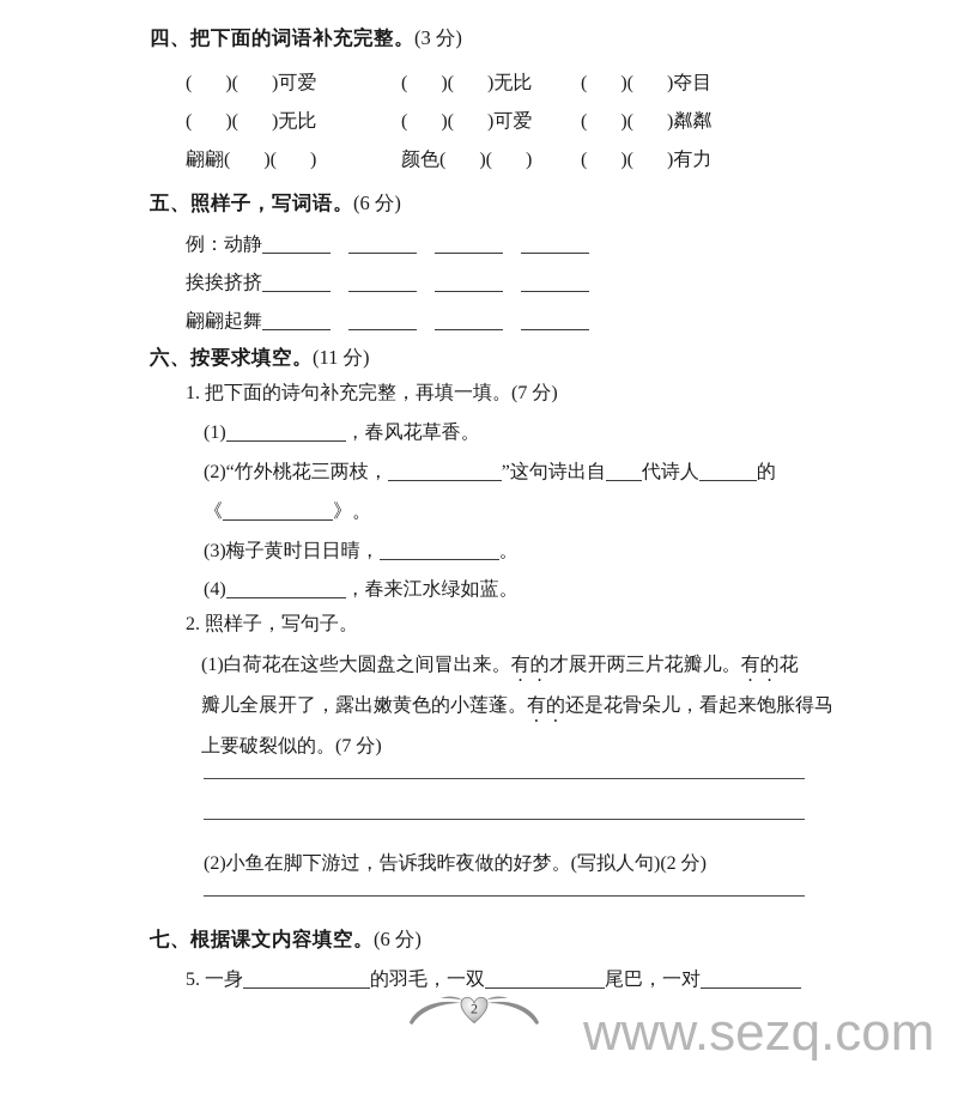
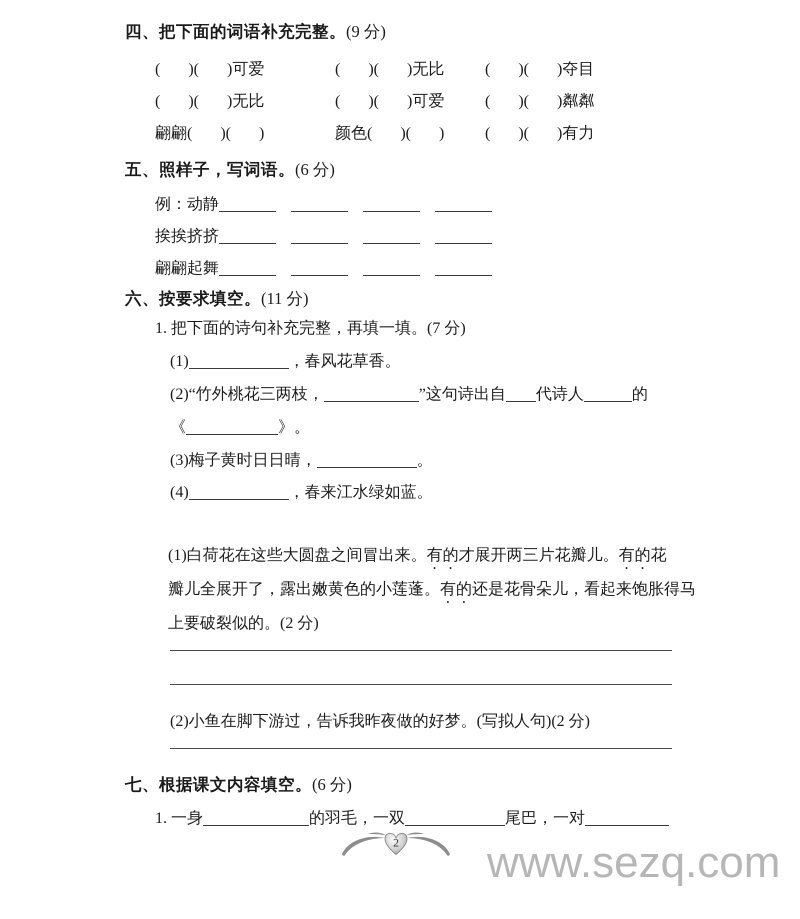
- 四、把下面的词语补充完整。(3 分)
+ 四、把下面的词语补充完整。(9 分)
  ( )( )可爱
  ( )( )无比
  ( )( )夺目
  ( )( )无比
  ( )( )可爱
  ( )( )粼粼
  翩翩( )( )
  颜色( )( )
  ( )( )有力
  五、照样子，写词语。(6 分)
  例：动静
  挨挨挤挤
  翩翩起舞
  六、按要求填空。(11 分)
  1. 把下面的诗句补充完整，再填一填。(7 分)
  (1) ，春风花草香。
  (2)“竹外桃花三两枝， ”这句诗出自 代诗人 的
  《 》。
  (3)梅子黄时日日晴， 。
  (4) ，春来江水绿如蓝。
- 2. 照样子，写句子。
  (1)白荷花在这些大圆盘之间冒出来。有的才展开两三片花瓣儿。有的花
  瓣儿全展开了，露出嫩黄色的小莲蓬。有的还是花骨朵儿，看起来饱胀得马
- 上要破裂似的。(7 分)
+ 上要破裂似的。(2 分)
  (2)小鱼在脚下游过，告诉我昨夜做的好梦。(写拟人句)(2 分)
  七、根据课文内容填空。(6 分)
- 5. 一身 的羽毛，一双 尾巴，一对
+ 1. 一身 的羽毛，一双 尾巴，一对
  2
  www.sezq.com
